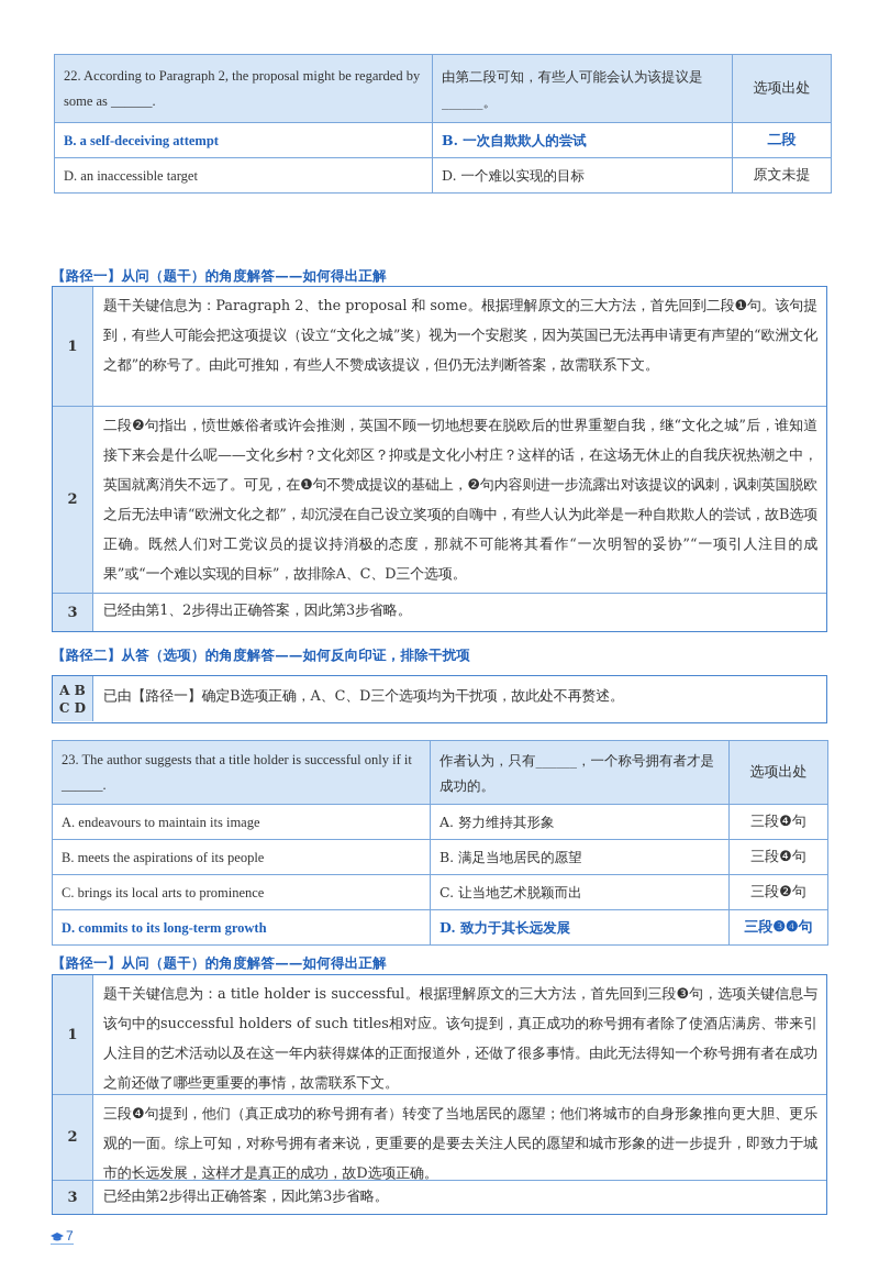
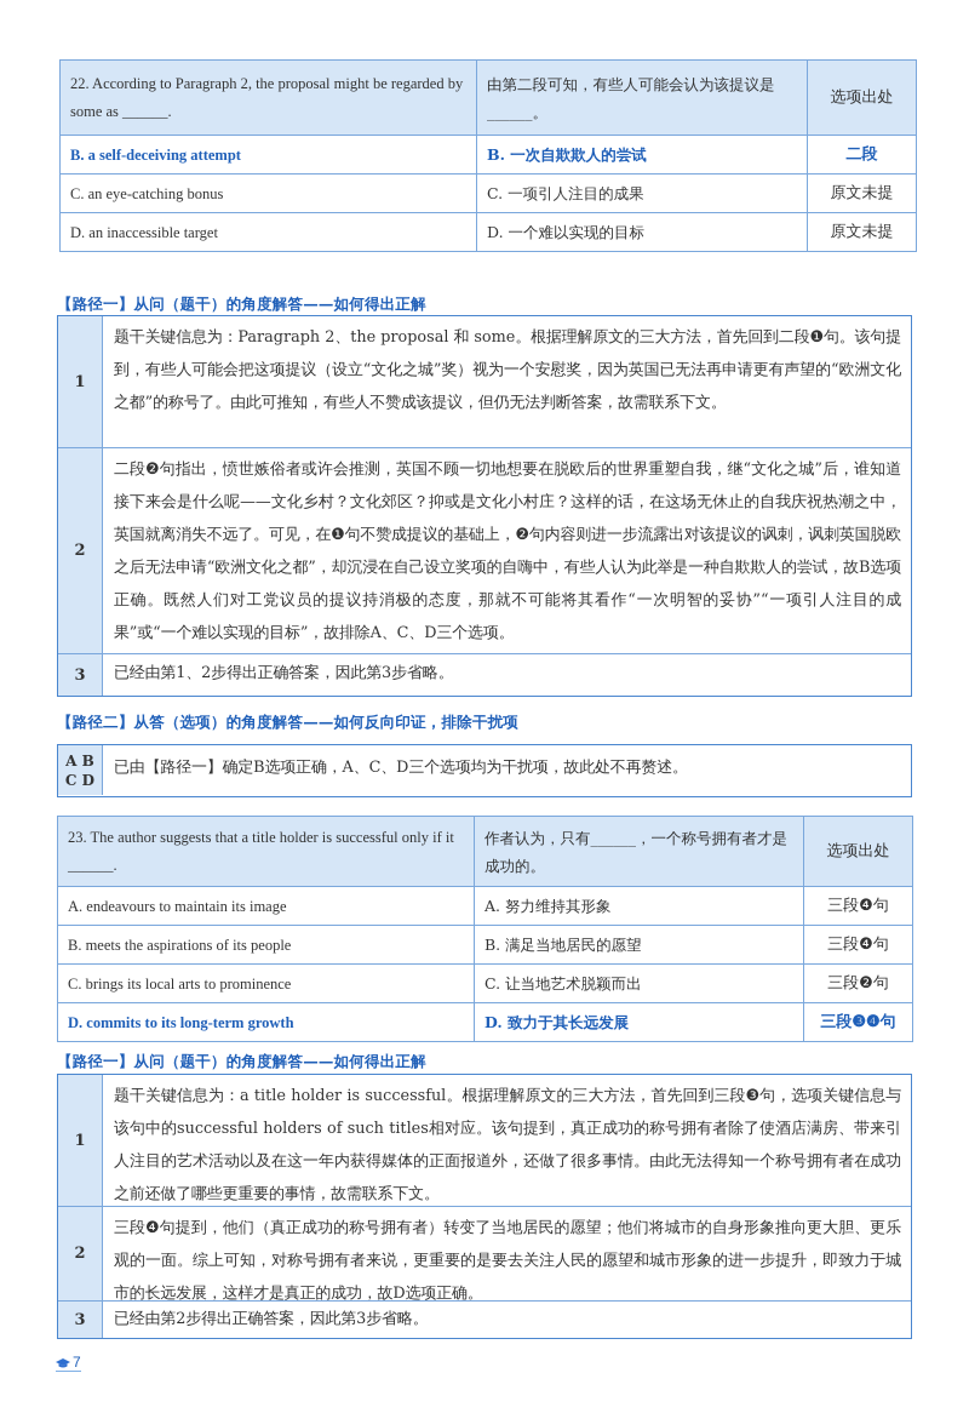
  22. According to Paragraph 2, the proposal might be regarded by some as ______.	由第二段可知，有些人可能会认为该提议是______。	选项出处
  B. a self-deceiving attempt	B. 一次自欺欺人的尝试	二段
+ C. an eye-catching bonus	C. 一项引人注目的成果	原文未提
  D. an inaccessible target	D. 一个难以实现的目标	原文未提
  【路径一】从问（题干）的角度解答——如何得出正解
  1
  题干关键信息为：Paragraph 2、the proposal 和 some。根据理解原文的三大方法，首先回到二段❶句。该句提到，有些人可能会把这项提议（设立“文化之城”奖）视为一个安慰奖，因为英国已无法再申请更有声望的“欧洲文化之都”的称号了。由此可推知，有些人不赞成该提议，但仍无法判断答案，故需联系下文。
  2
  二段❷句指出，愤世嫉俗者或许会推测，英国不顾一切地想要在脱欧后的世界重塑自我，继“文化之城”后，谁知道接下来会是什么呢——文化乡村？文化郊区？抑或是文化小村庄？这样的话，在这场无休止的自我庆祝热潮之中，英国就离消失不远了。可见，在❶句不赞成提议的基础上，❷句内容则进一步流露出对该提议的讽刺，讽刺英国脱欧之后无法申请“欧洲文化之都”，却沉浸在自己设立奖项的自嗨中，有些人认为此举是一种自欺欺人的尝试，故B选项正确。既然人们对工党议员的提议持消极的态度，那就不可能将其看作“一次明智的妥协”“一项引人注目的成果”或“一个难以实现的目标”，故排除A、C、D三个选项。
  3
  已经由第1、2步得出正确答案，因此第3步省略。
  【路径二】从答（选项）的角度解答——如何反向印证，排除干扰项
  A B
  C D
  已由【路径一】确定B选项正确，A、C、D三个选项均为干扰项，故此处不再赘述。
  23. The author suggests that a title holder is successful only if it ______.	作者认为，只有______，一个称号拥有者才是成功的。	选项出处
  A. endeavours to maintain its image	A. 努力维持其形象	三段❹句
  B. meets the aspirations of its people	B. 满足当地居民的愿望	三段❹句
  C. brings its local arts to prominence	C. 让当地艺术脱颖而出	三段❷句
  D. commits to its long-term growth	D. 致力于其长远发展	三段❸❹句
  【路径一】从问（题干）的角度解答——如何得出正解
  1
  题干关键信息为：a title holder is successful。根据理解原文的三大方法，首先回到三段❸句，选项关键信息与该句中的successful holders of such titles相对应。该句提到，真正成功的称号拥有者除了使酒店满房、带来引人注目的艺术活动以及在这一年内获得媒体的正面报道外，还做了很多事情。由此无法得知一个称号拥有者在成功之前还做了哪些更重要的事情，故需联系下文。
  2
  三段❹句提到，他们（真正成功的称号拥有者）转变了当地居民的愿望；他们将城市的自身形象推向更大胆、更乐观的一面。综上可知，对称号拥有者来说，更重要的是要去关注人民的愿望和城市形象的进一步提升，即致力于城市的长远发展，这样才是真正的成功，故D选项正确。
  3
  已经由第2步得出正确答案，因此第3步省略。
  7
